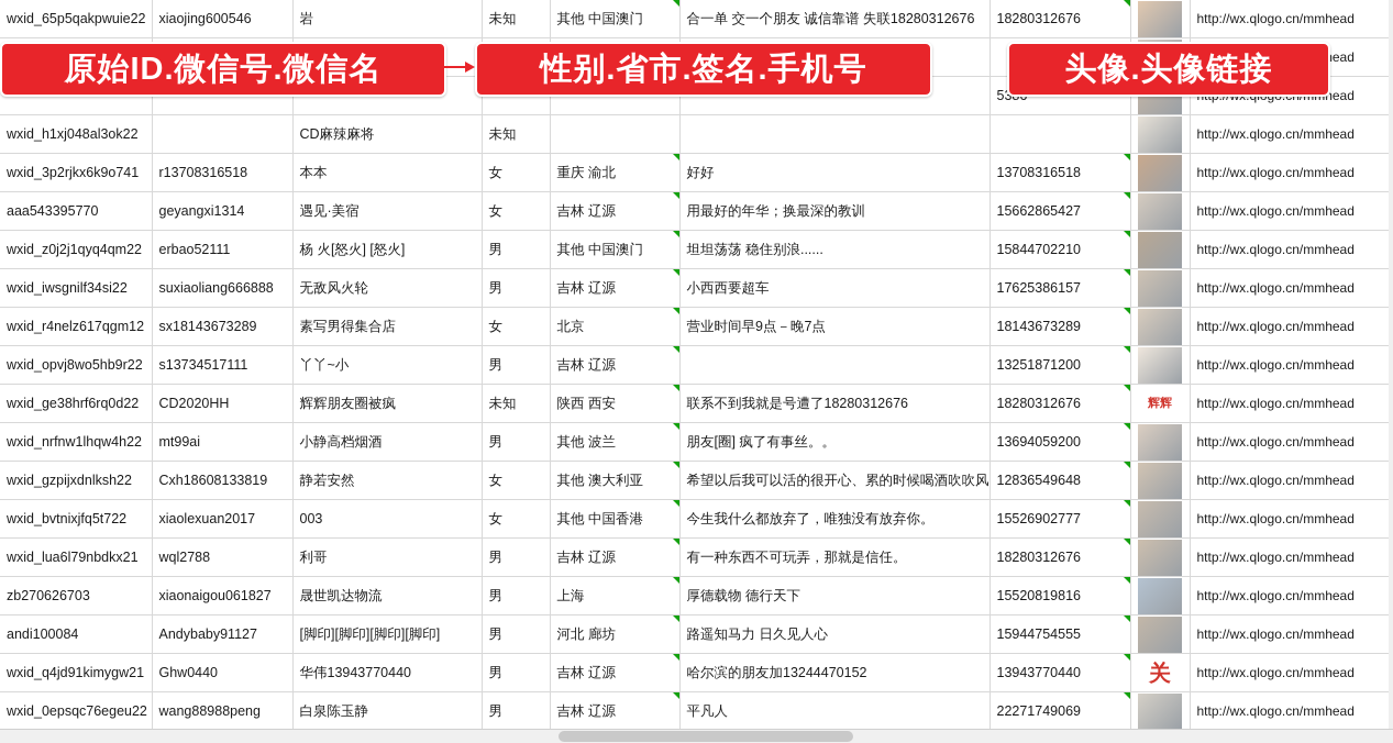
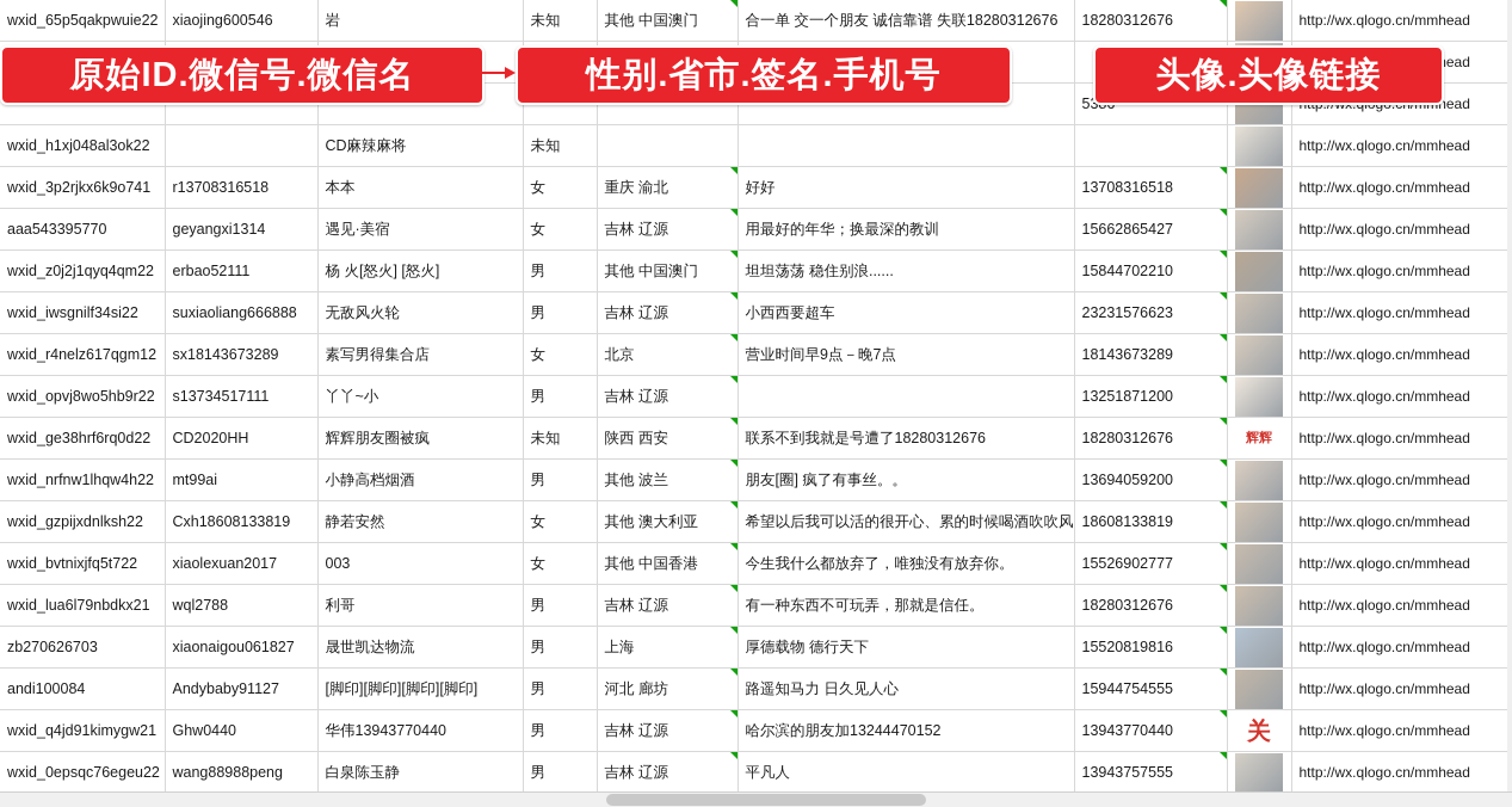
  wxid_65p5qakpwuie22	xiaojing600546	岩	未知	其他 中国澳门	合一单 交一个朋友 诚信靠谱 失联18280312676	18280312676		http://wx.qlogo.cn/mmhead
  wxid_h1xj048al3ok22		CD麻辣麻将	未知					http://wx.qlogo.cn/mmhead
  wxid_3p2rjkx6k9o741	r13708316518	本本	女	重庆 渝北	好好	13708316518		http://wx.qlogo.cn/mmhead
  aaa543395770	geyangxi1314	遇见·美宿	女	吉林 辽源	用最好的年华；换最深的教训	15662865427		http://wx.qlogo.cn/mmhead
  wxid_z0j2j1qyq4qm22	erbao52111	杨 火[怒火] [怒火]	男	其他 中国澳门	坦坦荡荡 稳住别浪......	15844702210		http://wx.qlogo.cn/mmhead
- wxid_iwsgnilf34si22	suxiaoliang666888	无敌风火轮	男	吉林 辽源	小西西要超车	17625386157		http://wx.qlogo.cn/mmhead
+ wxid_iwsgnilf34si22	suxiaoliang666888	无敌风火轮	男	吉林 辽源	小西西要超车	23231576623		http://wx.qlogo.cn/mmhead
  wxid_r4nelz617qgm12	sx18143673289	素写男得集合店	女	北京	营业时间早9点－晚7点	18143673289		http://wx.qlogo.cn/mmhead
  wxid_opvj8wo5hb9r22	s13734517111	丫丫~小	男	吉林 辽源		13251871200		http://wx.qlogo.cn/mmhead
  wxid_ge38hrf6rq0d22	CD2020HH	辉辉朋友圈被疯	未知	陕西 西安	联系不到我就是号遭了18280312676	18280312676	辉辉	http://wx.qlogo.cn/mmhead
  wxid_nrfnw1lhqw4h22	mt99ai	小静高档烟酒	男	其他 波兰	朋友[圈] 疯了有事丝。。	13694059200		http://wx.qlogo.cn/mmhead
- wxid_gzpijxdnlksh22	Cxh18608133819	静若安然	女	其他 澳大利亚	希望以后我可以活的很开心、累的时候喝酒吹吹风	12836549648		http://wx.qlogo.cn/mmhead
+ wxid_gzpijxdnlksh22	Cxh18608133819	静若安然	女	其他 澳大利亚	希望以后我可以活的很开心、累的时候喝酒吹吹风	18608133819		http://wx.qlogo.cn/mmhead
  wxid_bvtnixjfq5t722	xiaolexuan2017	003	女	其他 中国香港	今生我什么都放弃了，唯独没有放弃你。	15526902777		http://wx.qlogo.cn/mmhead
  wxid_lua6l79nbdkx21	wql2788	利哥	男	吉林 辽源	有一种东西不可玩弄，那就是信任。	18280312676		http://wx.qlogo.cn/mmhead
  zb270626703	xiaonaigou061827	晟世凯达物流	男	上海	厚德载物 德行天下	15520819816		http://wx.qlogo.cn/mmhead
  andi100084	Andybaby91127	[脚印][脚印][脚印][脚印]	男	河北 廊坊	路遥知马力 日久见人心	15944754555		http://wx.qlogo.cn/mmhead
  wxid_q4jd91kimygw21	Ghw0440	华伟13943770440	男	吉林 辽源	哈尔滨的朋友加13244470152	13943770440	关	http://wx.qlogo.cn/mmhead
- wxid_0epsqc76egeu22	wang88988peng	白泉陈玉静	男	吉林 辽源	平凡人	22271749069		http://wx.qlogo.cn/mmhead
+ wxid_0epsqc76egeu22	wang88988peng	白泉陈玉静	男	吉林 辽源	平凡人	13943757555		http://wx.qlogo.cn/mmhead
  原始ID.微信号.微信名
  性别.省市.签名.手机号
  头像.头像链接
